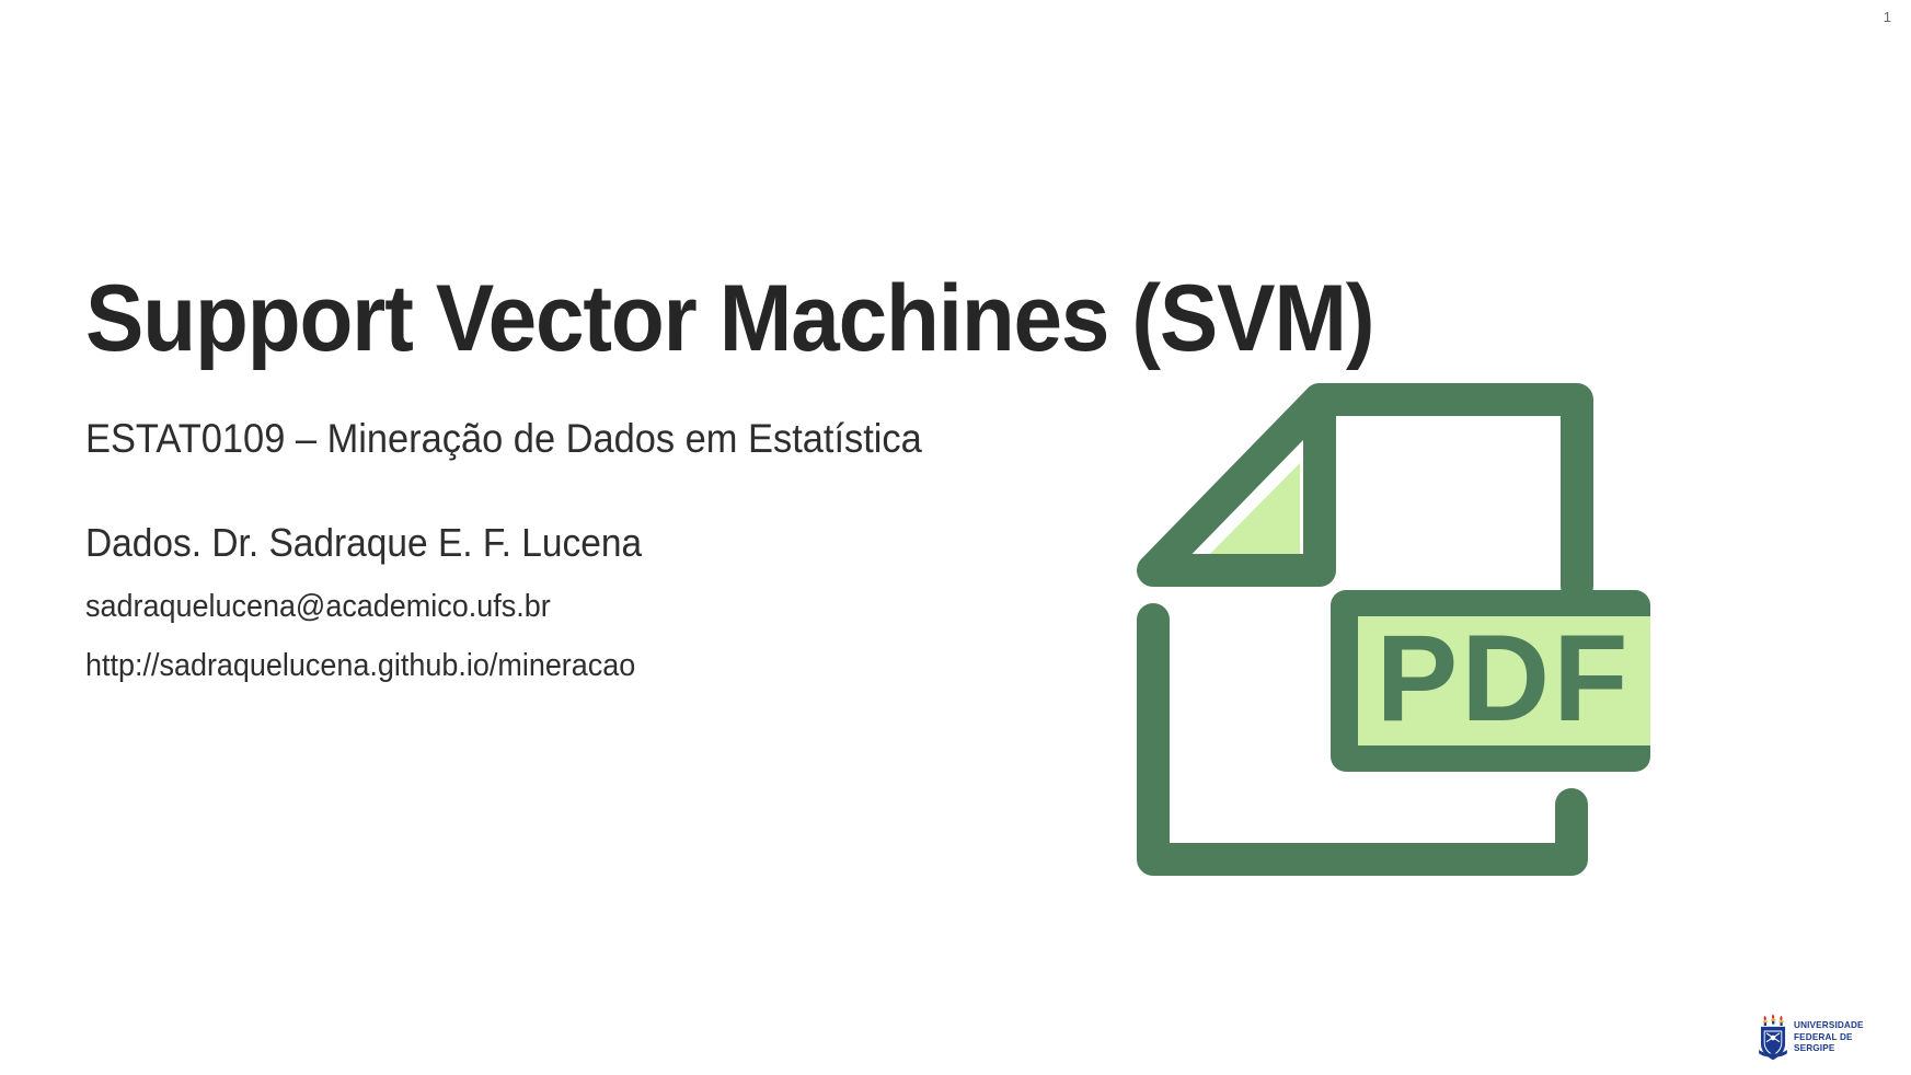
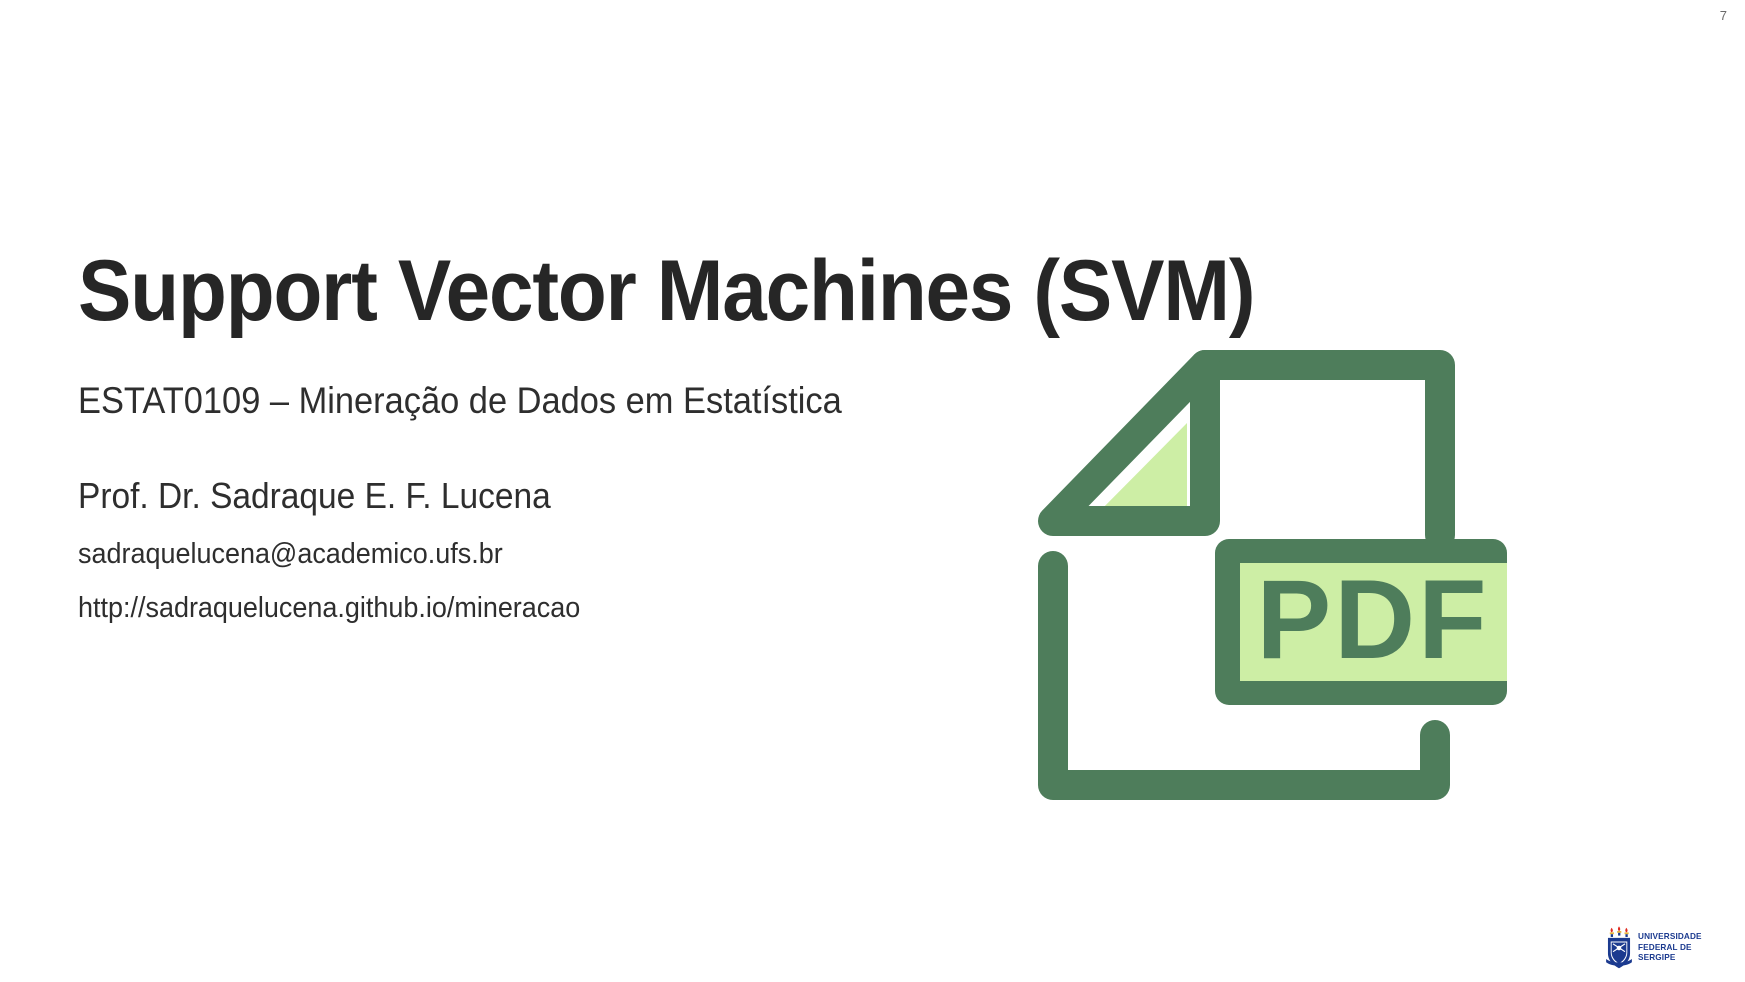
- 1
+ 7
  Support Vector Machines (SVM)
  ESTAT0109 – Mineração de Dados em Estatística
- Dados. Dr. Sadraque E. F. Lucena
+ Prof. Dr. Sadraque E. F. Lucena
  sadraquelucena@academico.ufs.br
  http://sadraquelucena.github.io/mineracao
  PDF
  UNIVERSIDADE
  FEDERAL DE
  SERGIPE
